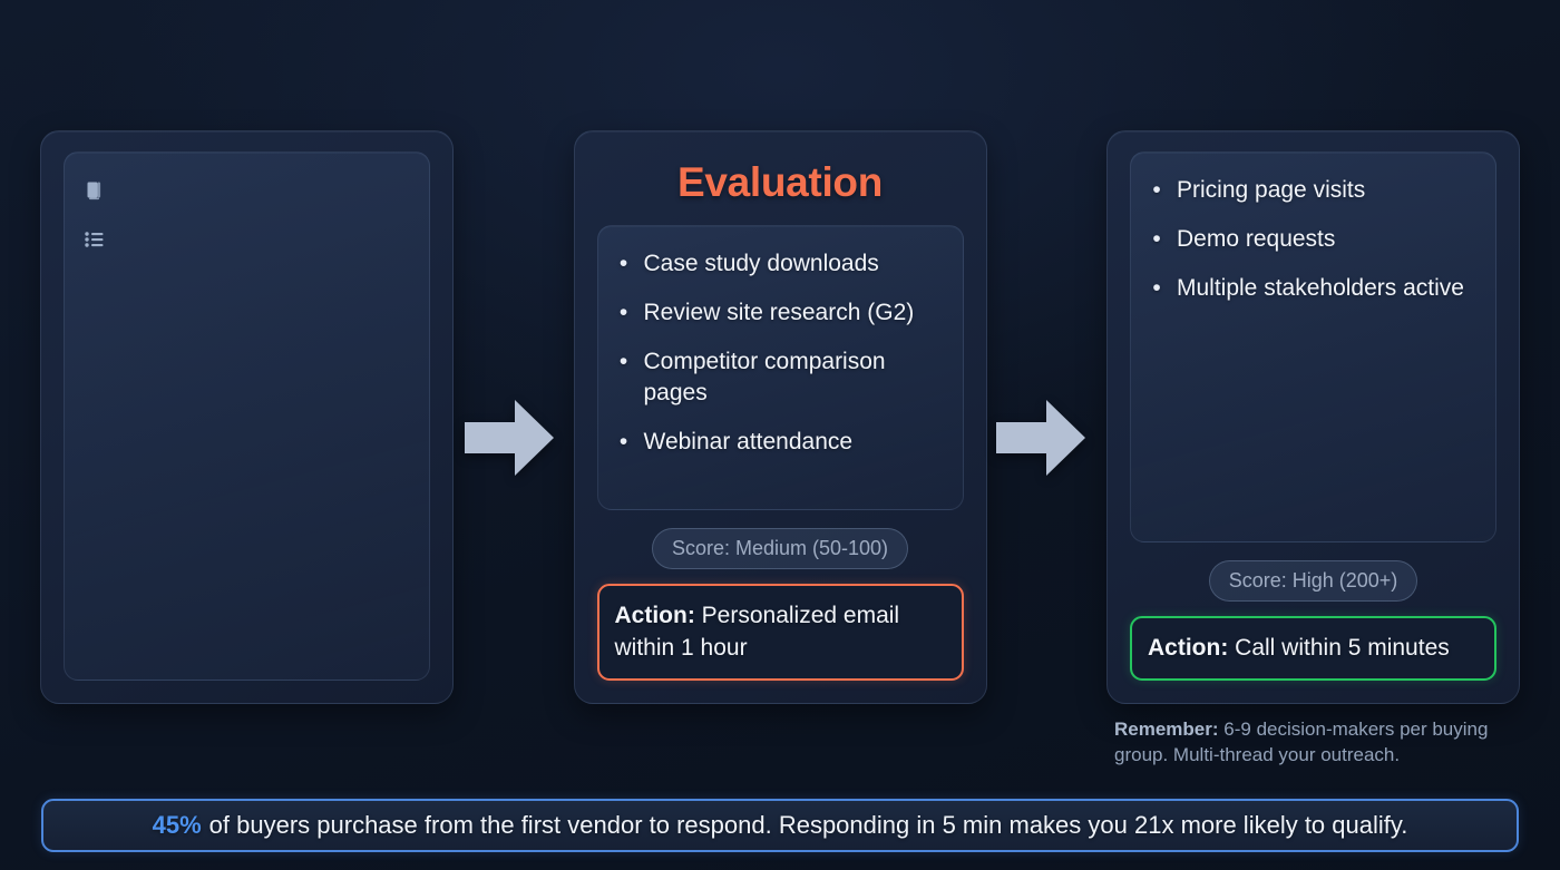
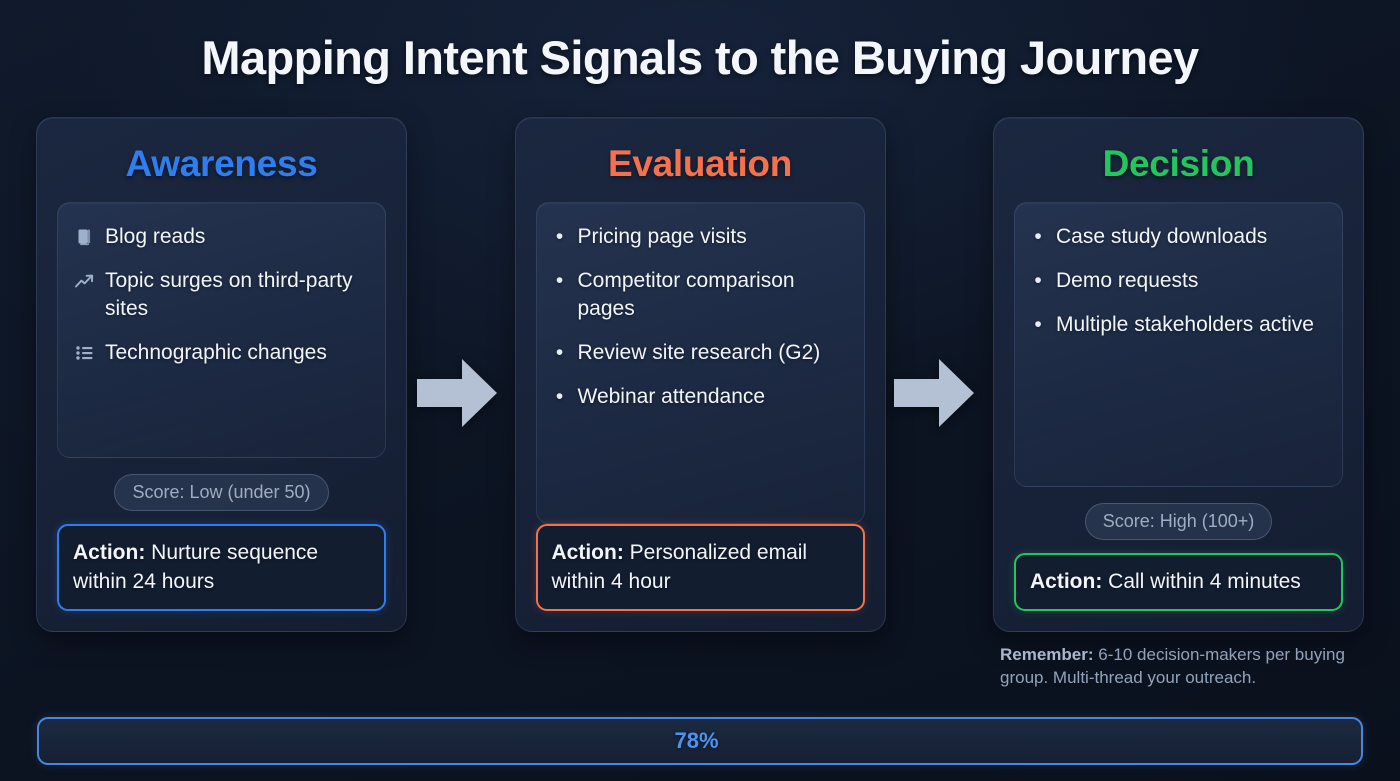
+ Mapping Intent Signals to the Buying Journey
+ Awareness
+ Blog reads
+ Topic surges on third-party sites
+ Technographic changes
+ Score: Low (under 50)
+ Action: Nurture sequence within 24 hours
  Evaluation
  •
- Case study downloads
+ Pricing page visits
  •
- Review site research (G2)
+ Competitor comparison pages
  •
- Competitor comparison pages
+ Review site research (G2)
  •
  Webinar attendance
- Score: Medium (50-100)
- Action: Personalized email within 1 hour
+ Action: Personalized email within 4 hour
+ Decision
  •
- Pricing page visits
+ Case study downloads
  •
  Demo requests
  •
  Multiple stakeholders active
- Score: High (200+)
+ Score: High (100+)
- Action: Call within 5 minutes
+ Action: Call within 4 minutes
- Remember: 6-9 decision-makers per buying group. Multi-thread your outreach.
+ Remember: 6-10 decision-makers per buying group. Multi-thread your outreach.
- 45%
+ 78%
- of buyers purchase from the first vendor to respond. Responding in 5 min makes you 21x more likely to qualify.
